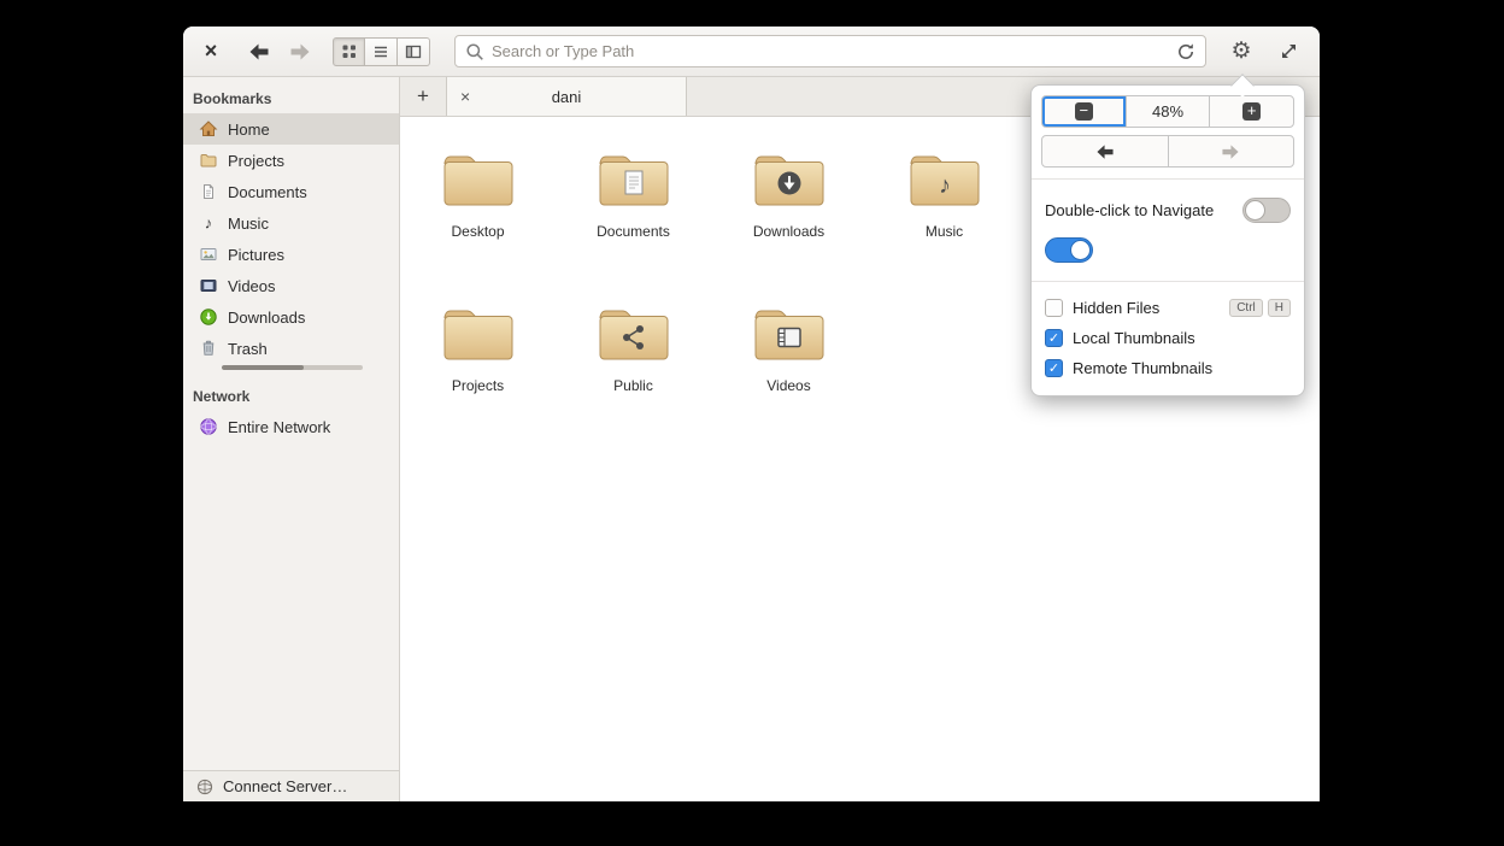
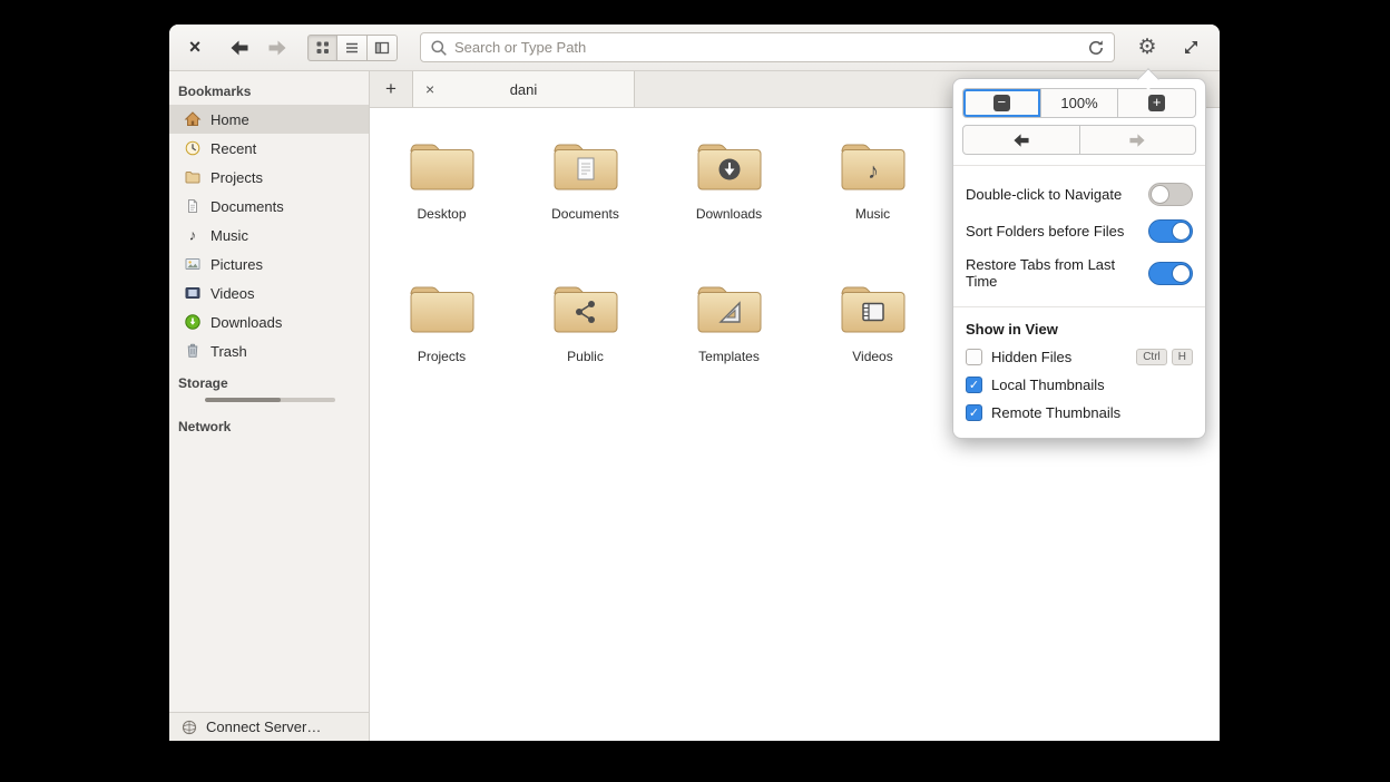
  ×
  Search or Type Path
  ⚙
  Bookmarks
  Home
+ Recent
  Projects
  Documents
  ♪
  Music
  Pictures
  Videos
  Downloads
  Trash
+ Storage
  Network
- Entire Network
  Connect Server…
  +
  ×
  dani
  Desktop
  Documents
  Downloads
  ♪
  Music
  Projects
  Public
+ Templates
  Videos
  −
- 48%
+ 100%
  +
  Double-click to Navigate
+ Sort Folders before Files
+ Restore Tabs from Last Time
+ Show in View
  Hidden Files
  Ctrl
  H
  ✓
  Local Thumbnails
  ✓
  Remote Thumbnails
